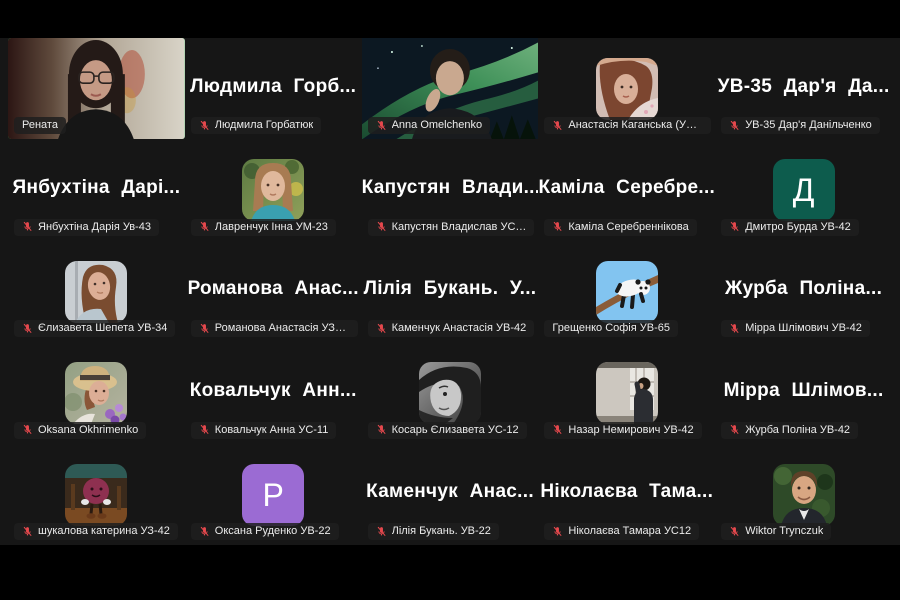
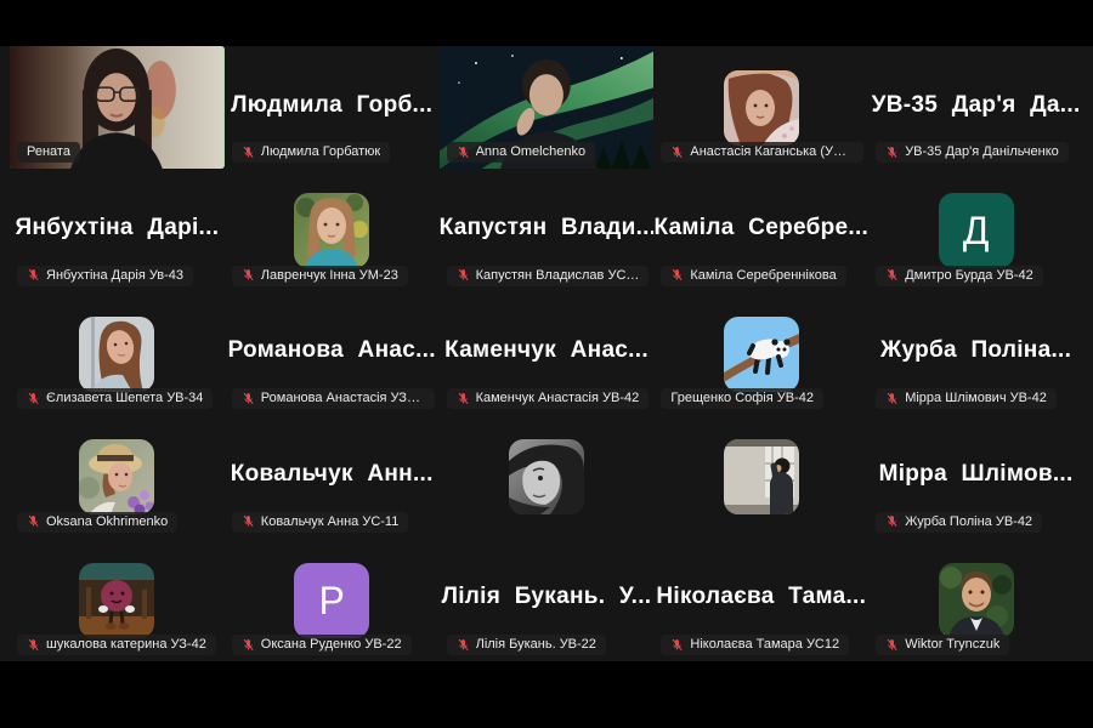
  Рената
  Людмила Горб...
  Людмила Горбатюк
  Anna Omelchenko
  Анастасія Каганська (УВ-4
  УВ-35 Дар'я Да...
  УВ-35 Дар'я Данільченко
  Янбухтіна Дарі...
  Янбухтіна Дарія Ув-43
  Лавренчук Інна УМ-23
  Капустян Влади...
  Капустян Владислав УС-1
  Каміла Серебре...
  Каміла Серебреннікова
  Д
  Дмитро Бурда УВ-42
  Єлизавета Шепета УВ-34
  Романова Анас...
  Романова Анастасія УЗ-42
- Лілія Букань. У...
+ Каменчук Анас...
  Каменчук Анастасія УВ-42
- Грещенко Софія УВ-65
+ Грещенко Софія УВ-42
  Журба Поліна...
  Мірра Шлімович УВ-42
  Oksana Okhrimenko
  Ковальчук Анн...
  Ковальчук Анна УС-11
- Косарь Єлизавета УС-12
- Назар Немирович УВ-42
  Мірра Шлімов...
  Журба Поліна УВ-42
  шукалова катерина УЗ-42
  Р
  Оксана Руденко УВ-22
- Каменчук Анас...
+ Лілія Букань. У...
  Лілія Букань. УВ-22
  Ніколаєва Тама...
  Ніколаєва Тамара УС12
  Wiktor Trynczuk
